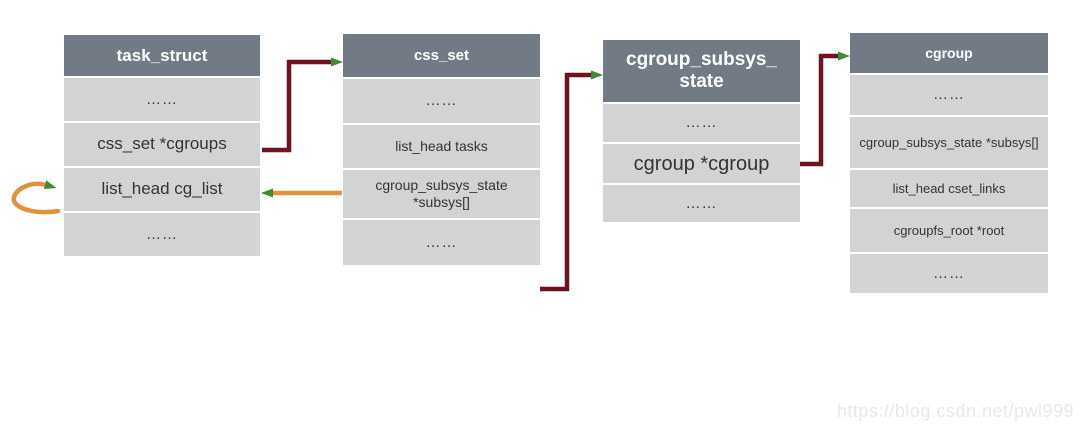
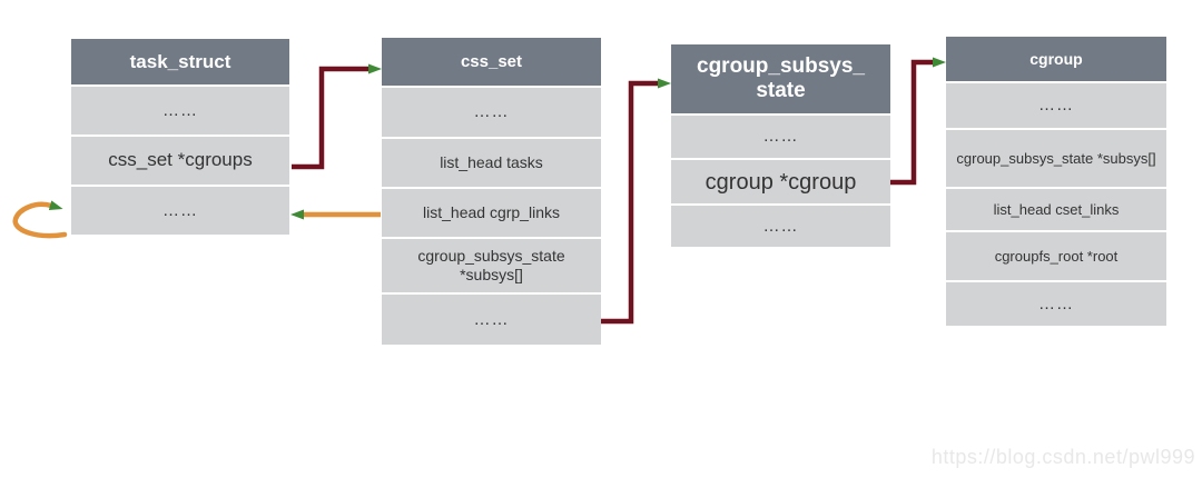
  task_struct
  ……
  css_set *cgroups
- list_head cg_list
  ……
  css_set
  ……
  list_head tasks
+ list_head cgrp_links
  cgroup_subsys_state *subsys[]
  ……
  cgroup_subsys_
  state
  ……
  cgroup *cgroup
  ……
  cgroup
  ……
  cgroup_subsys_state *subsys[]
  list_head cset_links
  cgroupfs_root *root
  ……
